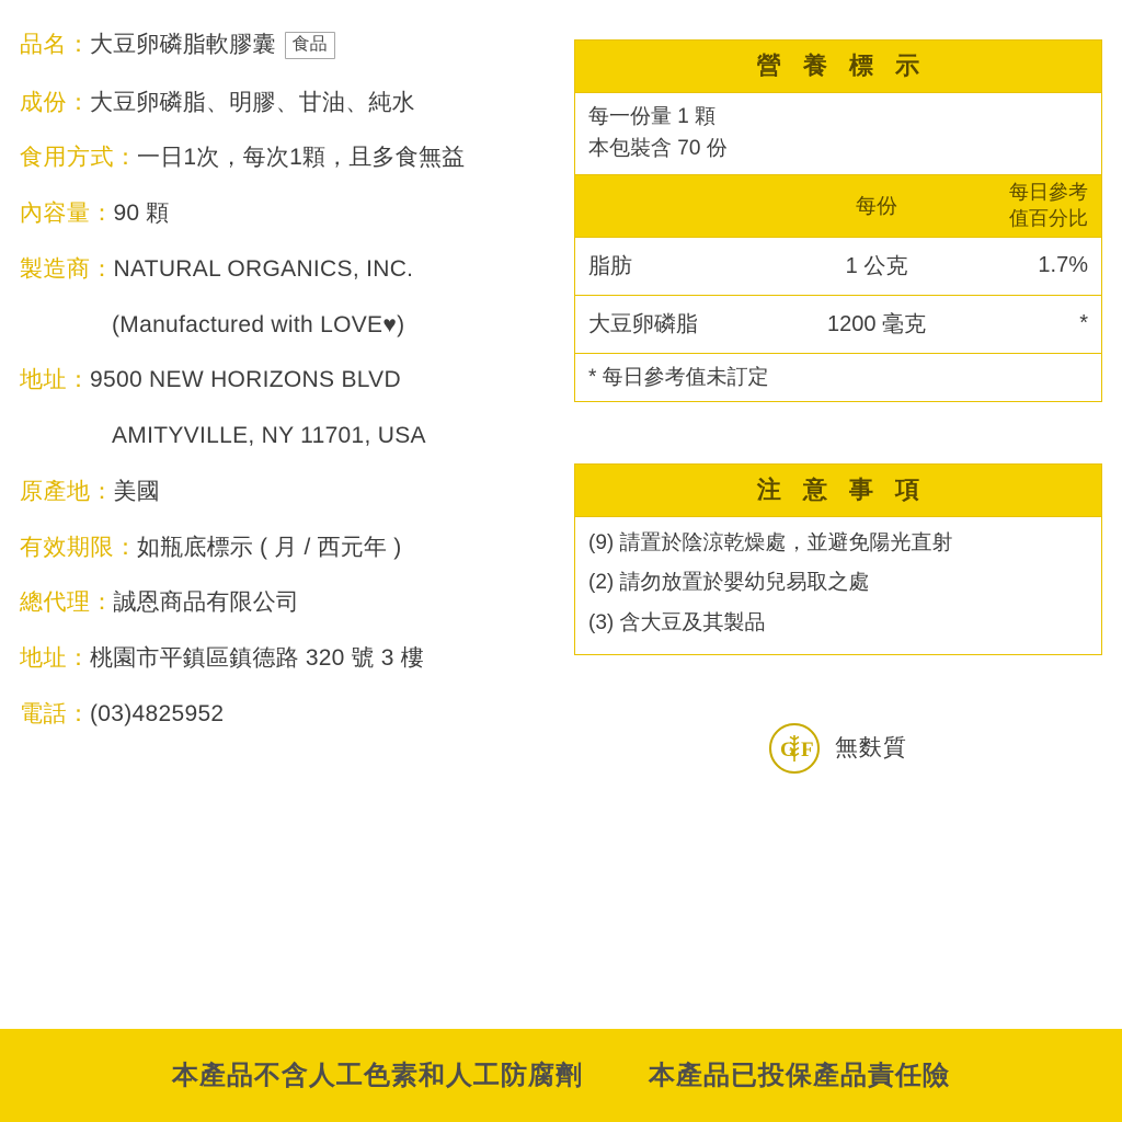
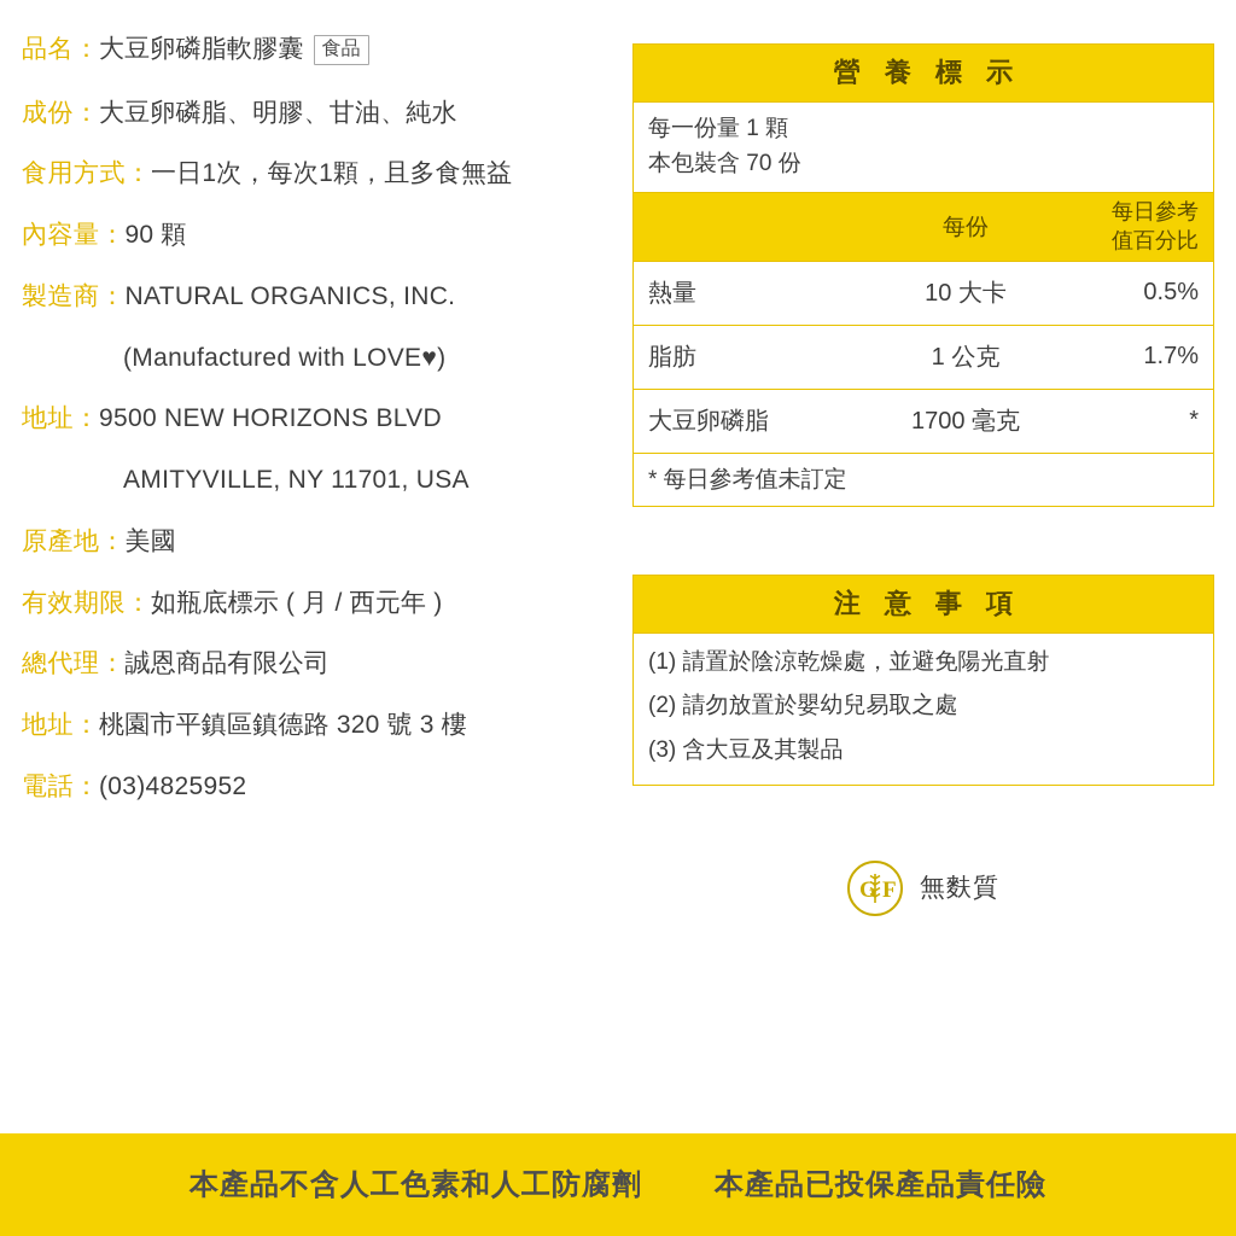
  品名
  ：
  大豆卵磷脂軟膠囊
  食品
  成份
  ：
  大豆卵磷脂、明膠、甘油、純水
  食用方式
  ：
  一日1次，每次1顆，且多食無益
  內容量
  ：
  90 顆
  製造商
  ：
  NATURAL ORGANICS, INC.
  (Manufactured with LOVE♥)
  地址
  ：
  9500 NEW HORIZONS BLVD
  AMITYVILLE, NY 11701, USA
  原產地
  ：
  美國
  有效期限
  ：
  如瓶底標示 ( 月 / 西元年 )
  總代理
  ：
  誠恩商品有限公司
  地址
  ：
  桃園市平鎮區鎮德路 320 號 3 樓
  電話
  ：
  (03)4825952
  營 養 標 示
  每一份量 1 顆
  本包裝含 70 份
  每份
  每日參考
  值百分比
+ 熱量
+ 10 大卡
+ 0.5%
  脂肪
  1 公克
  1.7%
  大豆卵磷脂
- 1200 毫克
+ 1700 毫克
  *
  * 每日參考值未訂定
  注 意 事 項
- (9) 請置於陰涼乾燥處，並避免陽光直射
+ (1) 請置於陰涼乾燥處，並避免陽光直射
  (2) 請勿放置於嬰幼兒易取之處
  (3) 含大豆及其製品
  G
  F
  無麩質
  本產品不含人工色素和人工防腐劑
  本產品已投保產品責任險
